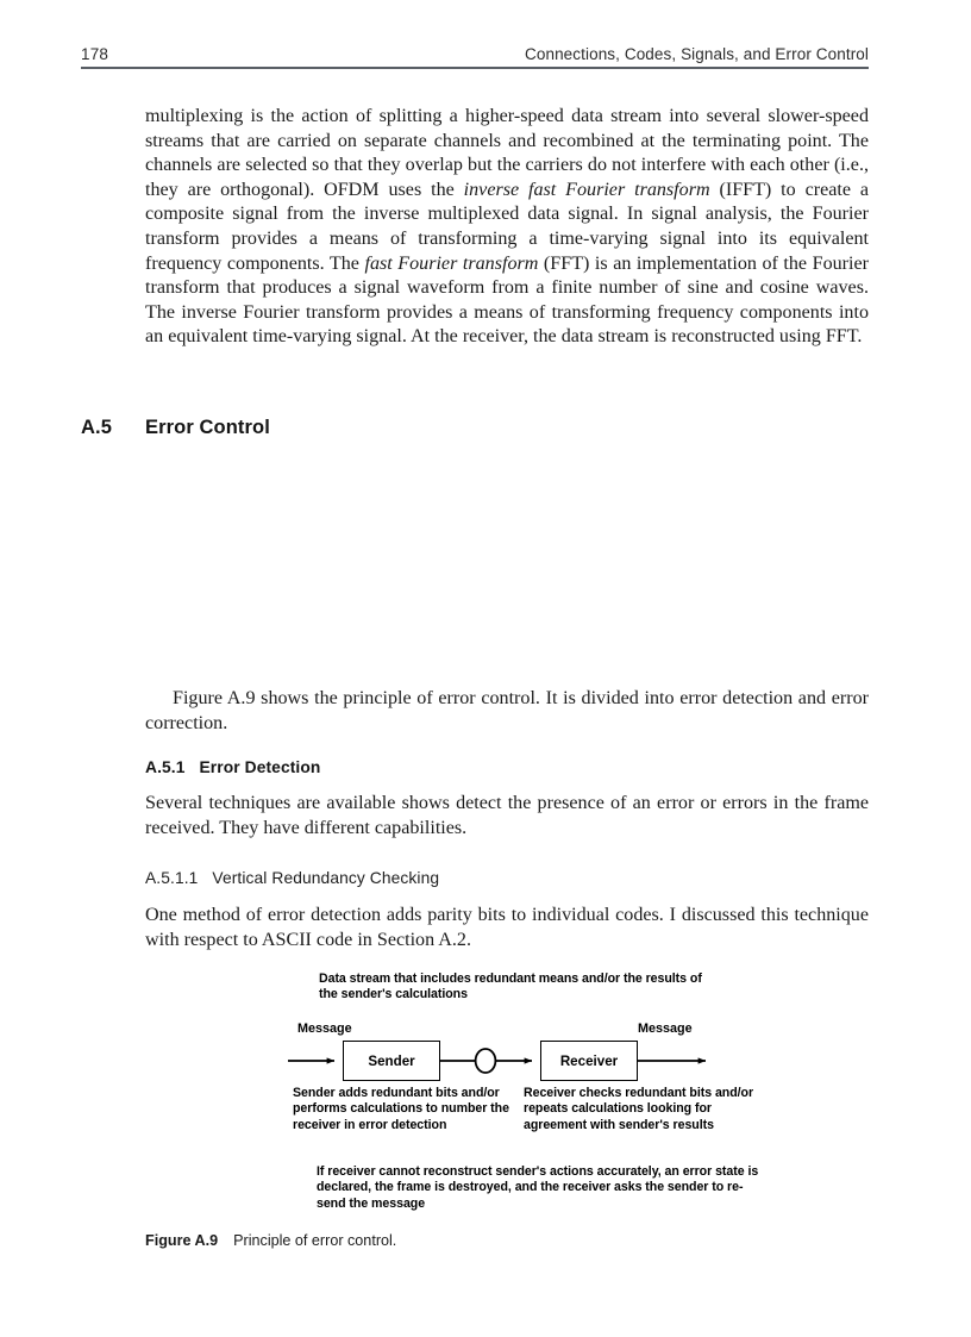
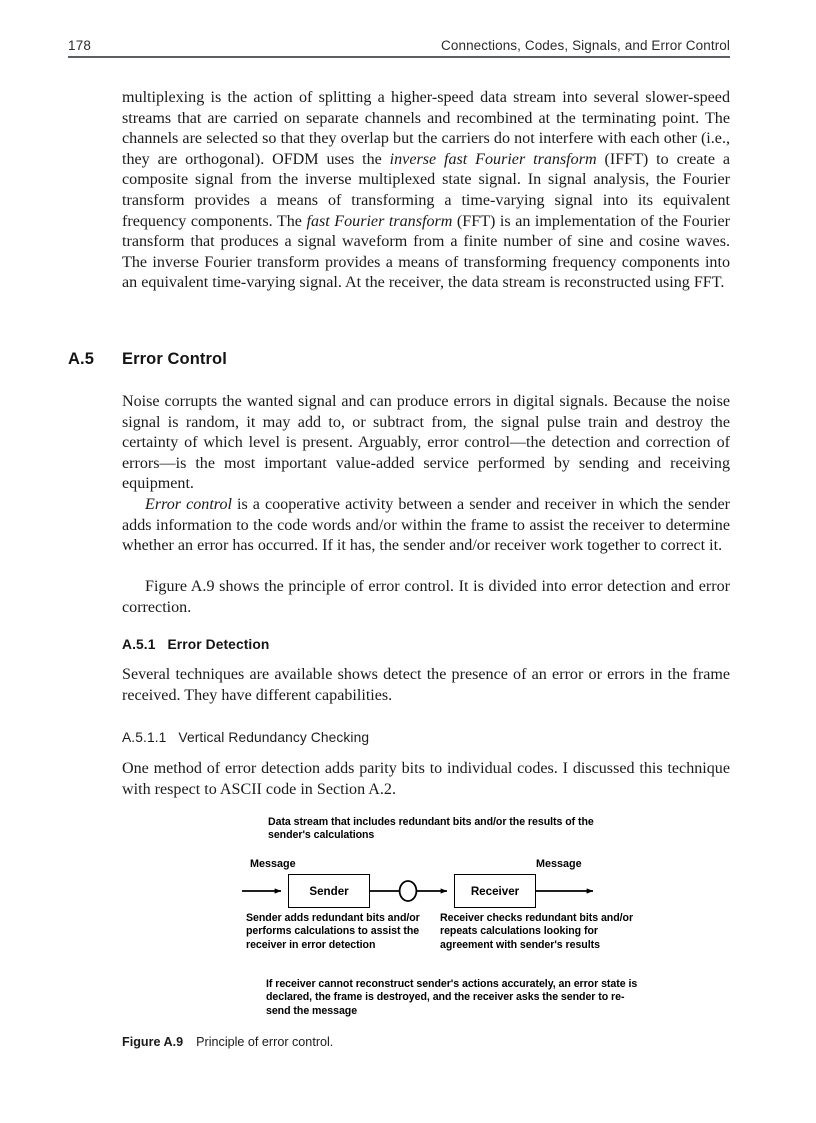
  178
  Connections, Codes, Signals, and Error Control
- multiplexing is the action of splitting a higher-speed data stream into several slower-speed streams that are carried on separate channels and recombined at the terminating point. The channels are selected so that they overlap but the carriers do not interfere with each other (i.e., they are orthogonal). OFDM uses the inverse fast Fourier transform (IFFT) to create a composite signal from the inverse multiplexed data signal. In signal analysis, the Fourier transform provides a means of transforming a time-varying signal into its equivalent frequency components. The fast Fourier transform (FFT) is an implementation of the Fourier transform that produces a signal waveform from a finite number of sine and cosine waves. The inverse Fourier transform provides a means of transforming frequency components into an equivalent time-varying signal. At the receiver, the data stream is reconstructed using FFT.
+ multiplexing is the action of splitting a higher-speed data stream into several slower-speed streams that are carried on separate channels and recombined at the terminating point. The channels are selected so that they overlap but the carriers do not interfere with each other (i.e., they are orthogonal). OFDM uses the inverse fast Fourier transform (IFFT) to create a composite signal from the inverse multiplexed state signal. In signal analysis, the Fourier transform provides a means of transforming a time-varying signal into its equivalent frequency components. The fast Fourier transform (FFT) is an implementation of the Fourier transform that produces a signal waveform from a finite number of sine and cosine waves. The inverse Fourier transform provides a means of transforming frequency components into an equivalent time-varying signal. At the receiver, the data stream is reconstructed using FFT.
  A.5 Error Control
+ Noise corrupts the wanted signal and can produce errors in digital signals. Because the noise signal is random, it may add to, or subtract from, the signal pulse train and destroy the certainty of which level is present. Arguably, error control—the detection and correction of errors—is the most important value-added service performed by sending and receiving equipment.
+ Error control is a cooperative activity between a sender and receiver in which the sender adds information to the code words and/or within the frame to assist the receiver to determine whether an error has occurred. If it has, the sender and/or receiver work together to correct it.
  Figure A.9 shows the principle of error control. It is divided into error detection and error correction.
  A.5.1 Error Detection
  Several techniques are available shows detect the presence of an error or errors in the frame received. They have different capabilities.
  A.5.1.1 Vertical Redundancy Checking
  One method of error detection adds parity bits to individual codes. I discussed this technique with respect to ASCII code in Section A.2.
- Data stream that includes redundant means and/or the results of the sender's calculations
+ Data stream that includes redundant bits and/or the results of the sender's calculations
  Message
  Message
  Sender
  Receiver
- Sender adds redundant bits and/or performs calculations to number the receiver in error detection
+ Sender adds redundant bits and/or performs calculations to assist the receiver in error detection
  Receiver checks redundant bits and/or repeats calculations looking for agreement with sender's results
  If receiver cannot reconstruct sender's actions accurately, an error state is declared, the frame is destroyed, and the receiver asks the sender to re-send the message
  Figure A.9 Principle of error control.
